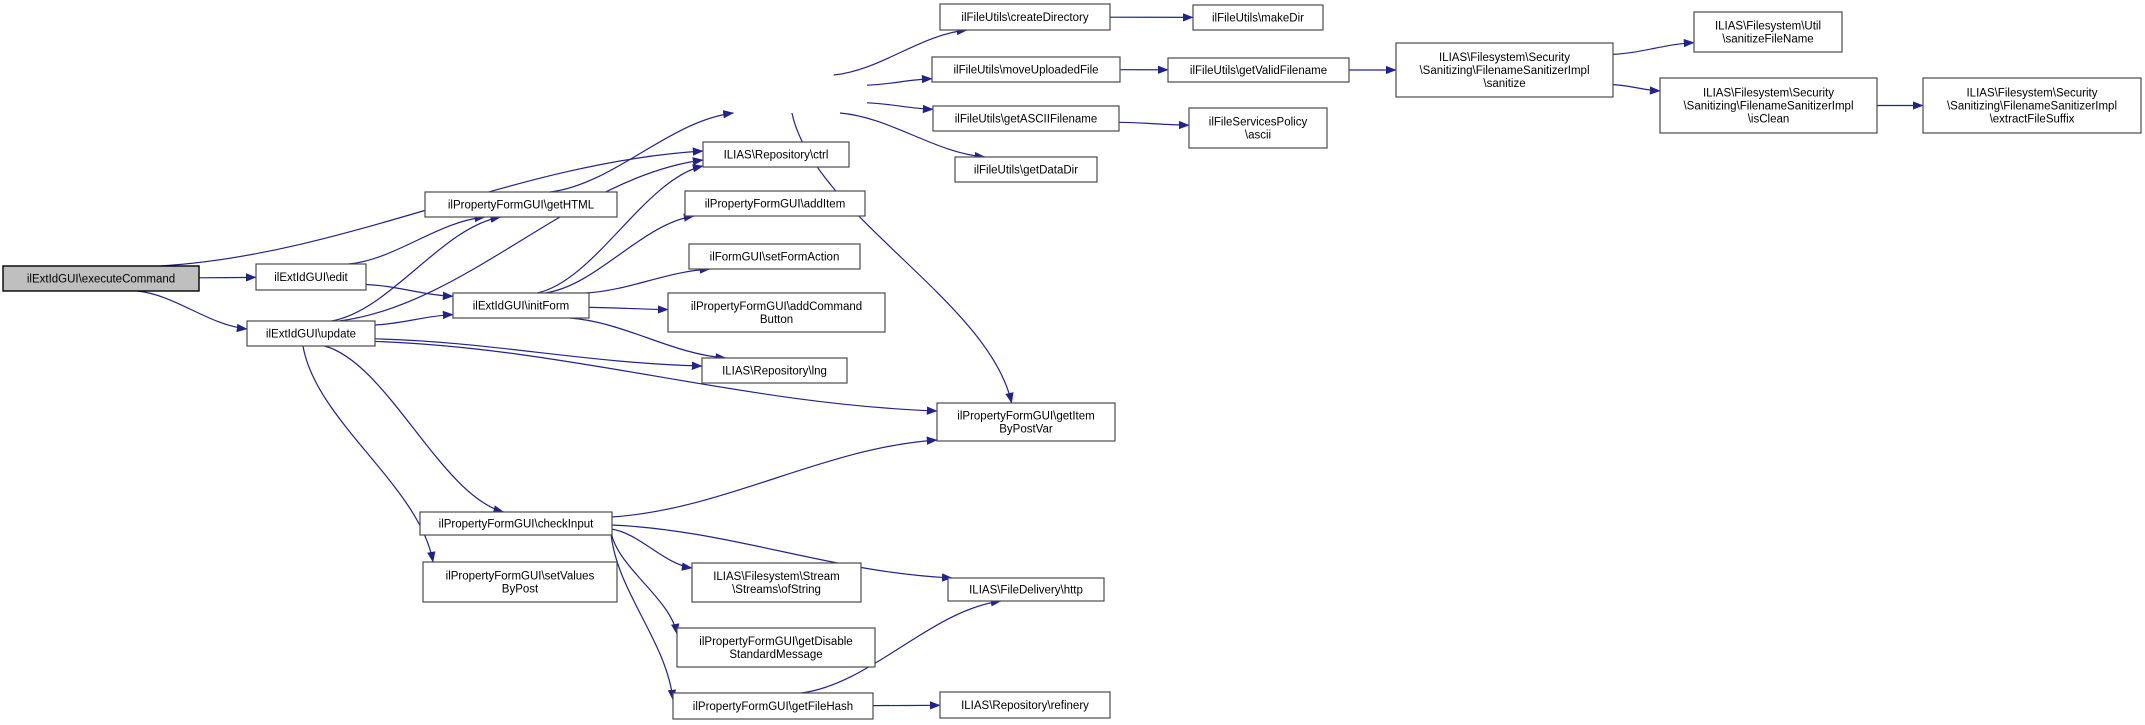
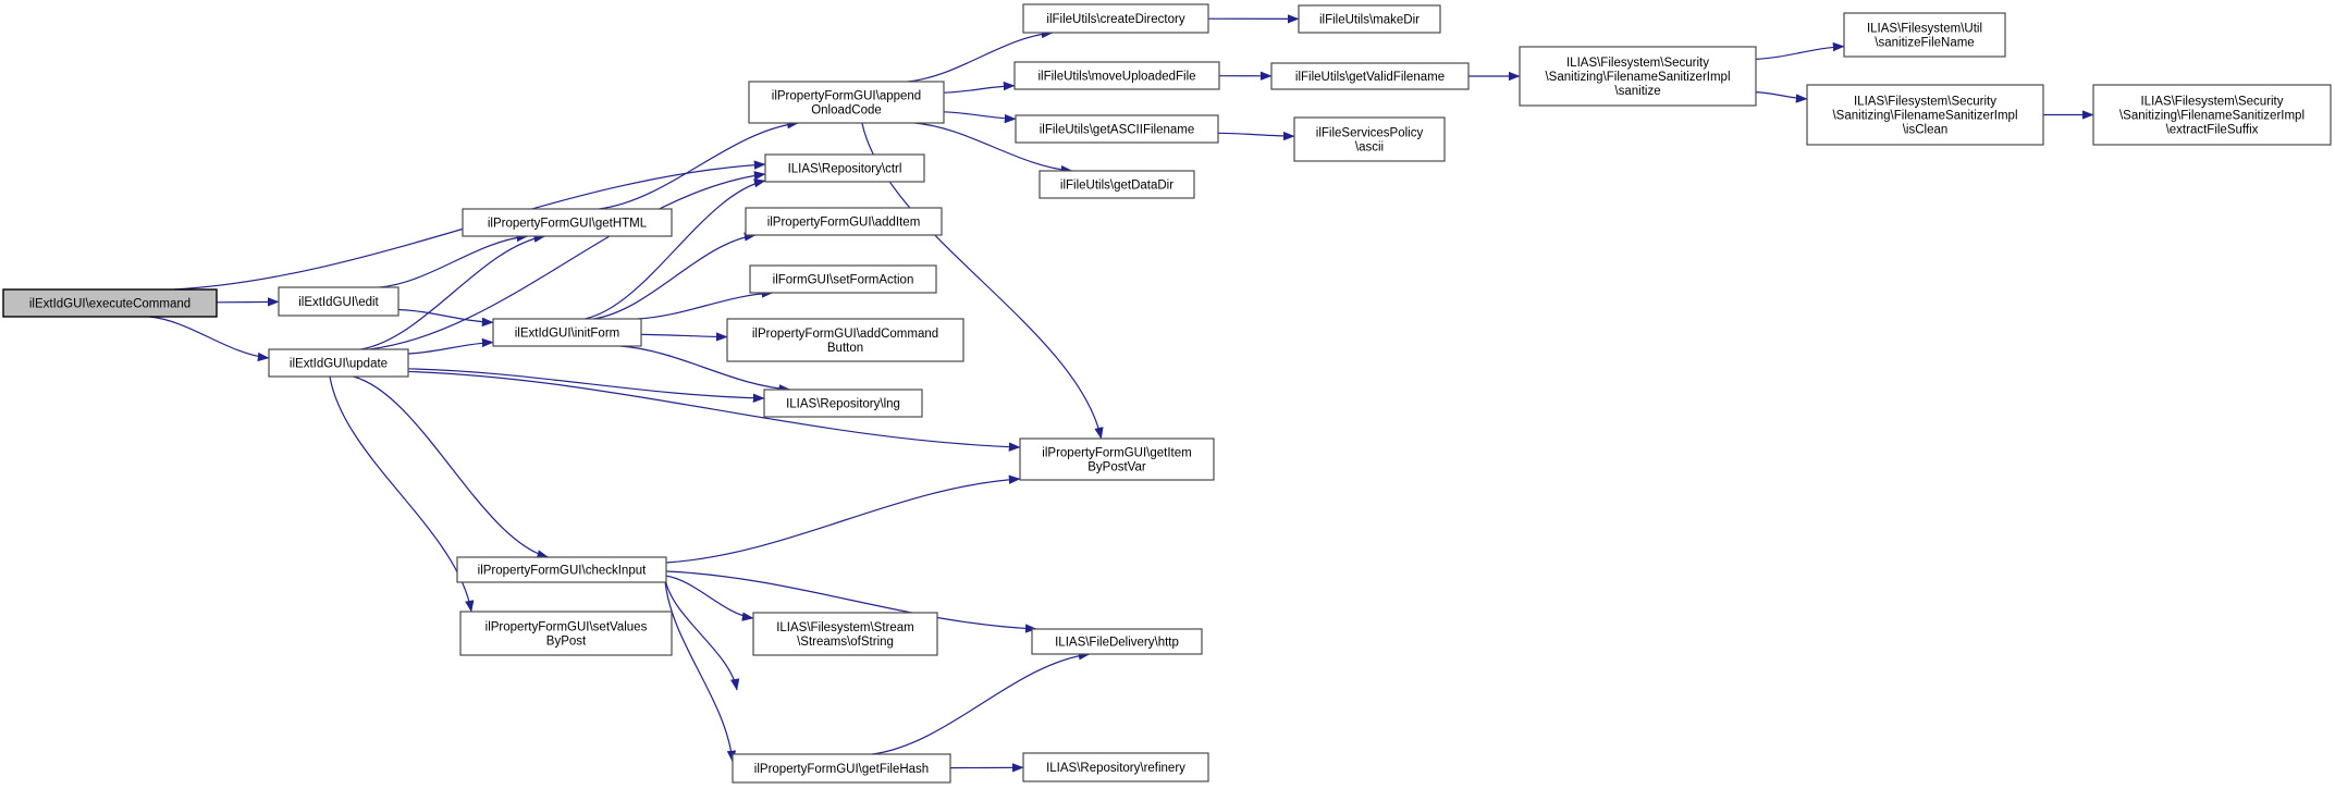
  ilExtIdGUI\executeCommand
  ilExtIdGUI\edit
  ilExtIdGUI\update
  ilPropertyFormGUI\getHTML
  ilExtIdGUI\initForm
+ ilPropertyFormGUI\append
+ OnloadCode
  ILIAS\Repository\ctrl
  ilPropertyFormGUI\addItem
  ilFormGUI\setFormAction
  ilPropertyFormGUI\addCommand
  Button
  ILIAS\Repository\lng
  ilPropertyFormGUI\getItem
  ByPostVar
  ilPropertyFormGUI\checkInput
  ilPropertyFormGUI\setValues
  ByPost
  ILIAS\Filesystem\Stream
  \Streams\ofString
- ilPropertyFormGUI\getDisable
- StandardMessage
  ilPropertyFormGUI\getFileHash
  ILIAS\FileDelivery\http
  ILIAS\Repository\refinery
  ilFileUtils\createDirectory
  ilFileUtils\makeDir
  ilFileUtils\moveUploadedFile
  ilFileUtils\getValidFilename
  ILIAS\Filesystem\Security
  \Sanitizing\FilenameSanitizerImpl
  \sanitize
  ilFileUtils\getASCIIFilename
  ilFileServicesPolicy
  \ascii
  ilFileUtils\getDataDir
  ILIAS\Filesystem\Util
  \sanitizeFileName
  ILIAS\Filesystem\Security
  \Sanitizing\FilenameSanitizerImpl
  \isClean
  ILIAS\Filesystem\Security
  \Sanitizing\FilenameSanitizerImpl
  \extractFileSuffix
